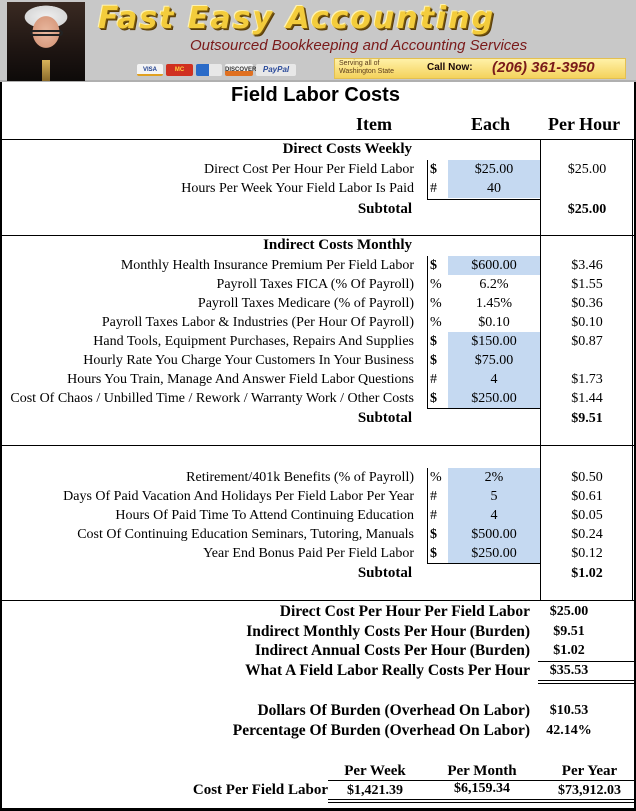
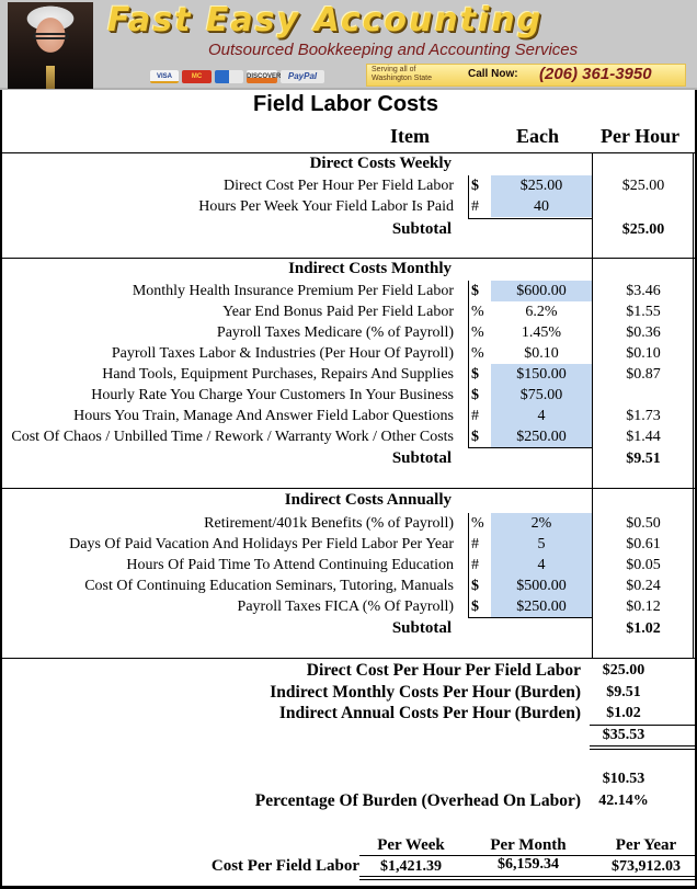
  Fast Easy Accounting
  Outsourced Bookkeeping and Accounting Services
  PayPal
  Call Now:
  (206) 361-3950
  Field Labor Costs
  Item
  Each
  Per Hour
  Direct Costs Weekly
  Direct Cost Per Hour Per Field Labor
  $
  $25.00
  $25.00
  Hours Per Week Your Field Labor Is Paid
  #
  40
  Subtotal
  $25.00
  Indirect Costs Monthly
  Monthly Health Insurance Premium Per Field Labor
  $
  $600.00
  $3.46
- Payroll Taxes FICA (% Of Payroll)
+ Year End Bonus Paid Per Field Labor
  %
  6.2%
  $1.55
  Payroll Taxes Medicare (% of Payroll)
  %
  1.45%
  $0.36
  Payroll Taxes Labor & Industries (Per Hour Of Payroll)
  %
  $0.10
  $0.10
  Hand Tools, Equipment Purchases, Repairs And Supplies
  $
  $150.00
  $0.87
  Hourly Rate You Charge Your Customers In Your Business
  $
  $75.00
  Hours You Train, Manage And Answer Field Labor Questions
  #
  4
  $1.73
  Cost Of Chaos / Unbilled Time / Rework / Warranty Work / Other Costs
  $
  $250.00
  $1.44
  Subtotal
  $9.51
+ Indirect Costs Annually
  Retirement/401k Benefits (% of Payroll)
  %
  2%
  $0.50
  Days Of Paid Vacation And Holidays Per Field Labor Per Year
  #
  5
  $0.61
  Hours Of Paid Time To Attend Continuing Education
  #
  4
  $0.05
  Cost Of Continuing Education Seminars, Tutoring, Manuals
  $
  $500.00
  $0.24
- Year End Bonus Paid Per Field Labor
+ Payroll Taxes FICA (% Of Payroll)
  $
  $250.00
  $0.12
  Subtotal
  $1.02
  Direct Cost Per Hour Per Field Labor
  $25.00
  Indirect Monthly Costs Per Hour (Burden)
  $9.51
  Indirect Annual Costs Per Hour (Burden)
  $1.02
- What A Field Labor Really Costs Per Hour
  $35.53
- Dollars Of Burden (Overhead On Labor)
  $10.53
  Percentage Of Burden (Overhead On Labor)
  42.14%
  Per Week
  Per Month
  Per Year
  Cost Per Field Labor
  $1,421.39
  $6,159.34
  $73,912.03
